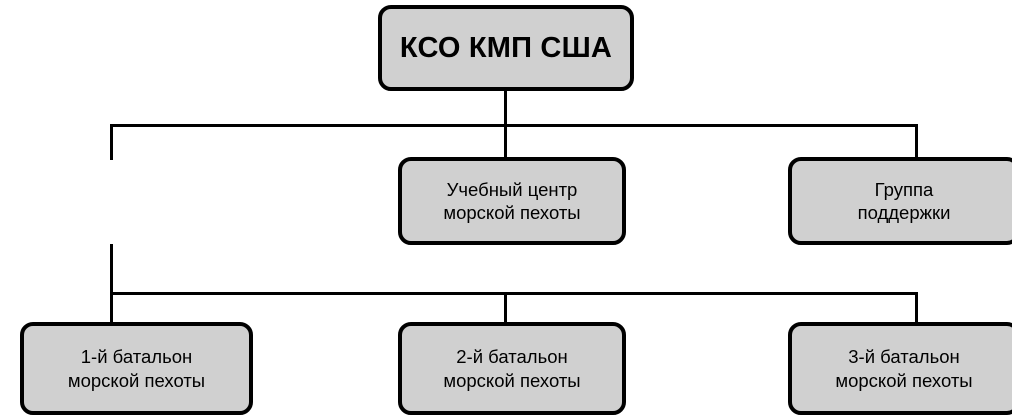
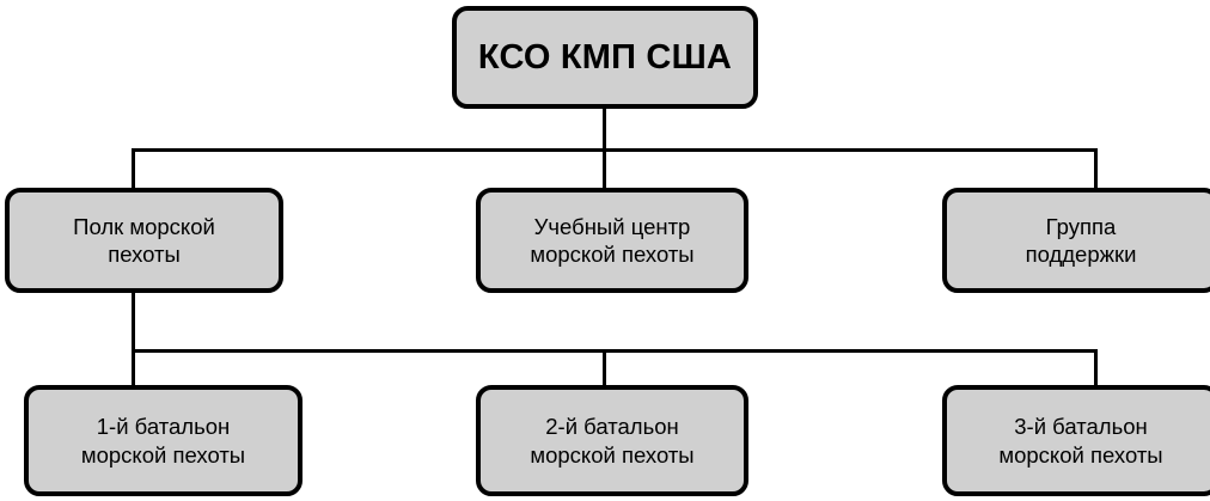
  КСО КМП США
+ Полк морской
+ пехоты
  Учебный центр
  морской пехоты
  Группа
  поддержки
  1-й батальон
  морской пехоты
  2-й батальон
  морской пехоты
  3-й батальон
  морской пехоты
